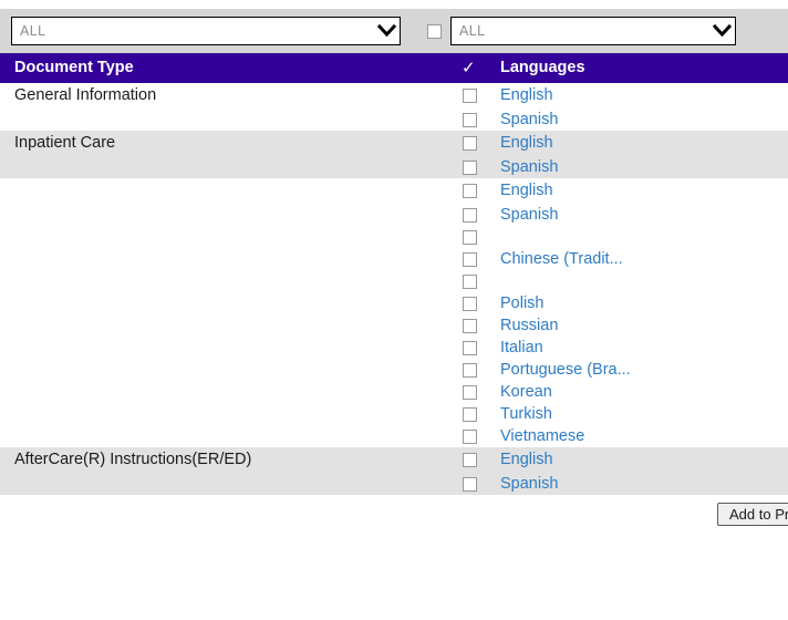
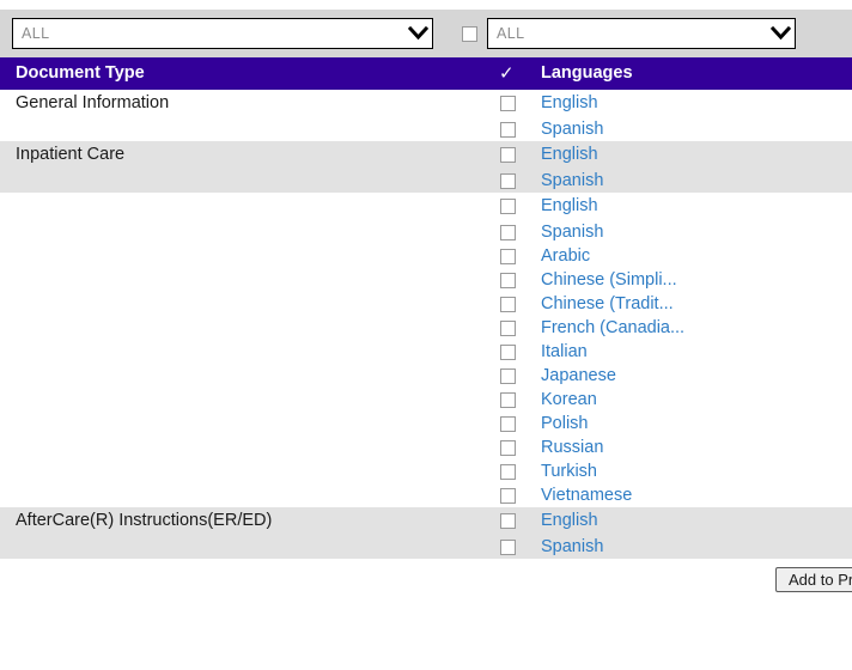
  ALL
  ALL
  Document Type
  ✓
  Languages
  General Information
  English
  Spanish
  Inpatient Care
  English
  Spanish
  English
  Spanish
+ Arabic
+ Chinese (Simpli...
  Chinese (Tradit...
+ French (Canadia...
- Polish
+ Italian
+ Japanese
- Russian
+ Korean
- Italian
+ Polish
- Portuguese (Bra...
- Korean
+ Russian
  Turkish
  Vietnamese
  AfterCare(R) Instructions(ER/ED)
  English
  Spanish
  Add to Pr
